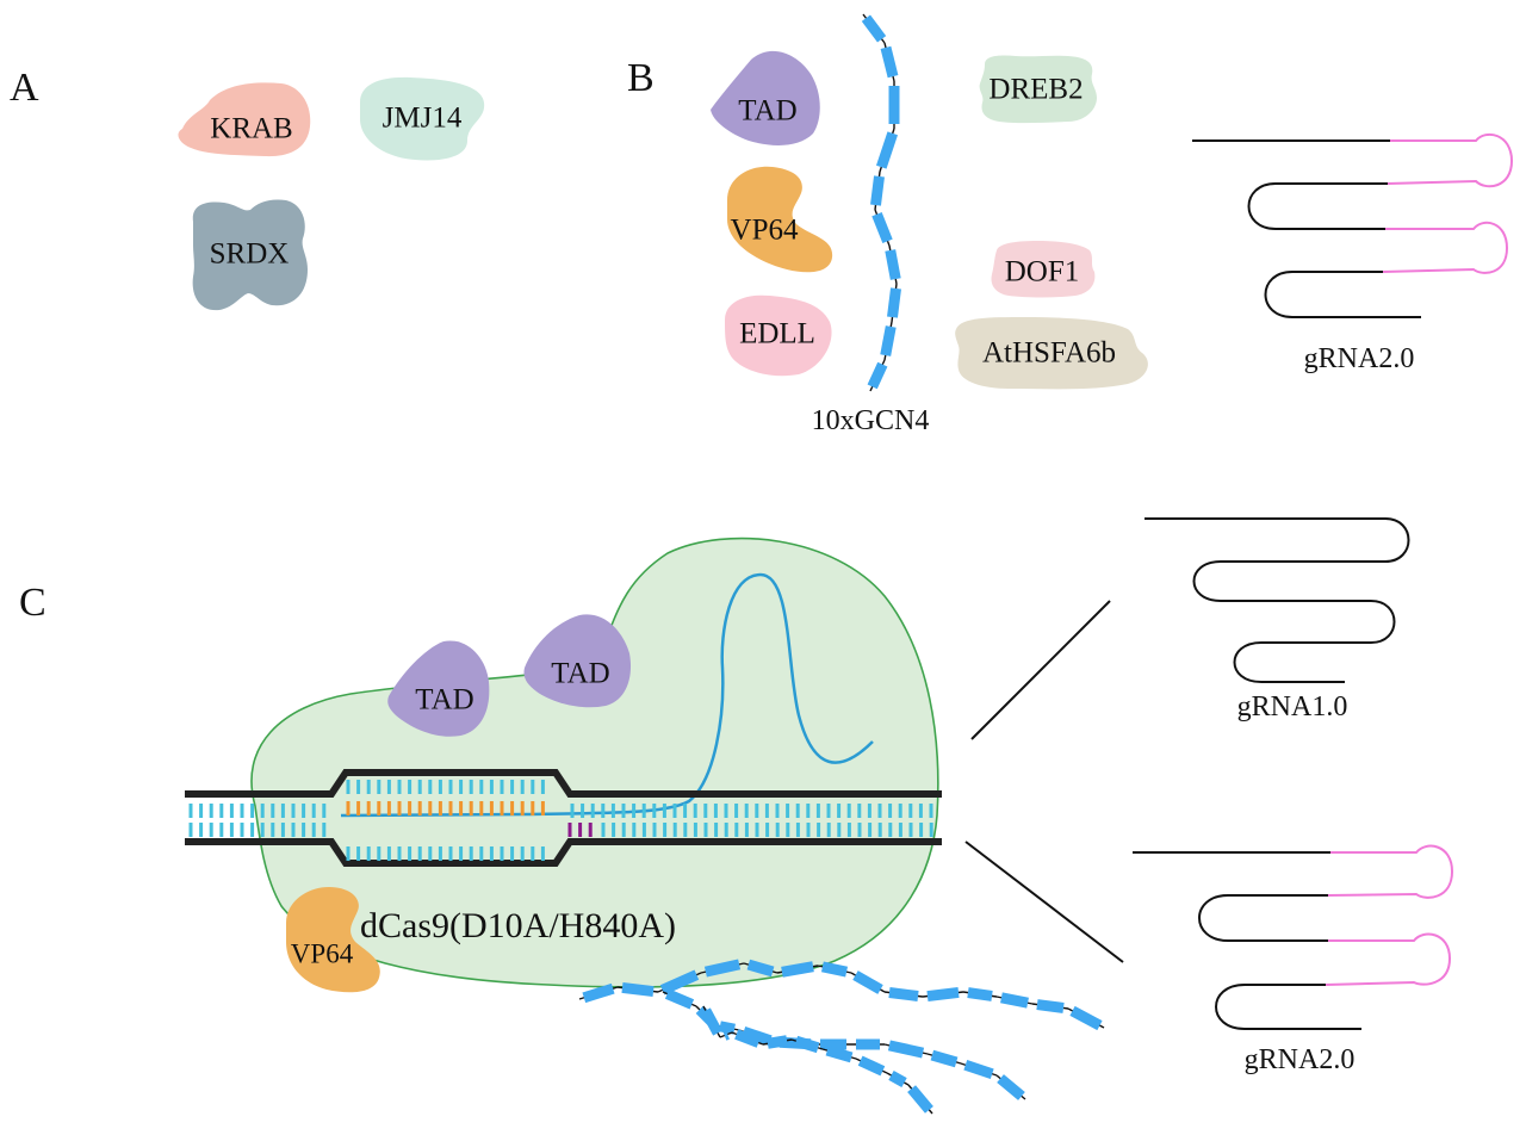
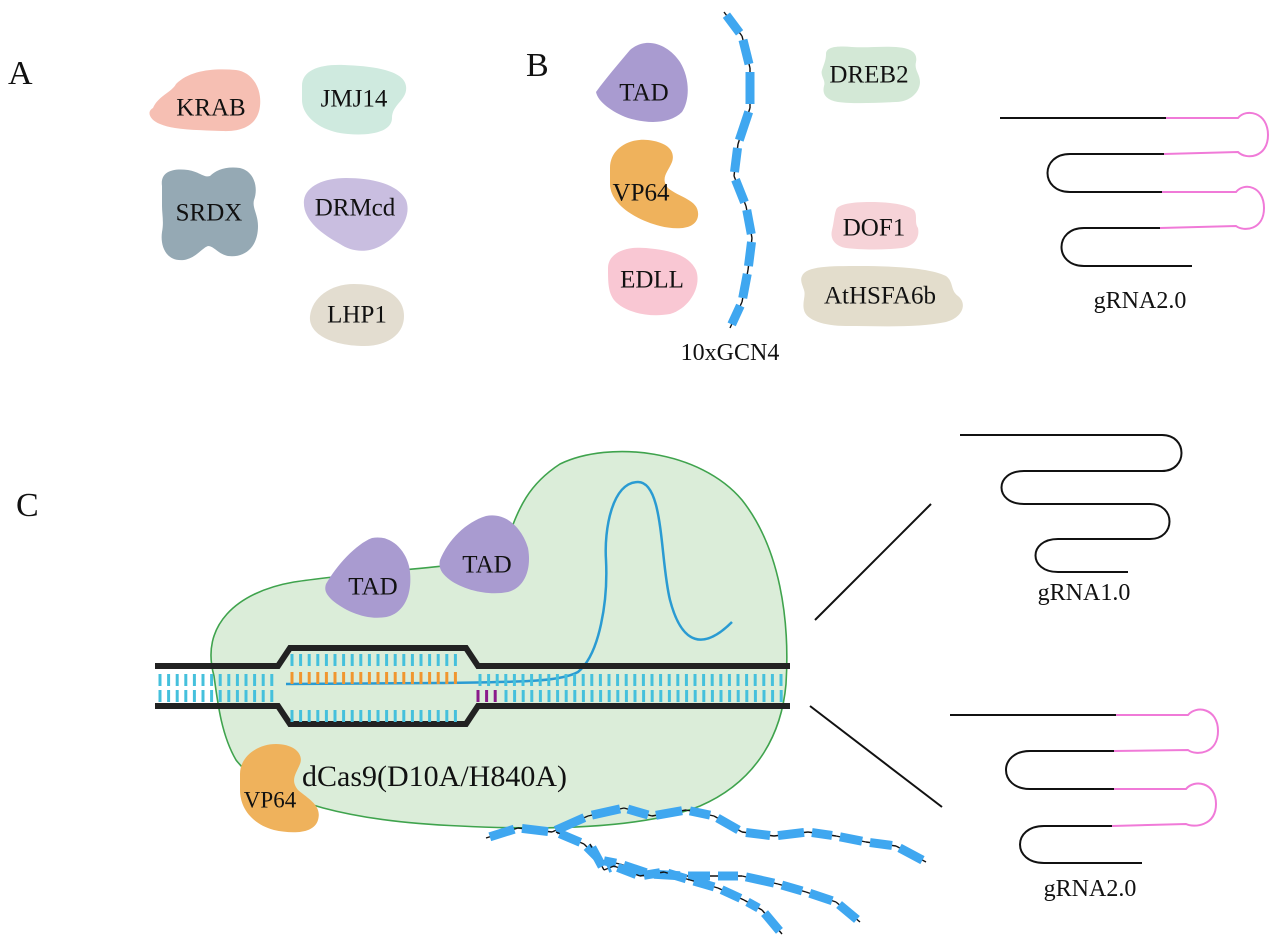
  A
  KRAB
  JMJ14
  SRDX
+ DRMcd
+ LHP1
  B
  TAD
  VP64
  EDLL
  10xGCN4
  DREB2
  DOF1
  AtHSFA6b
  gRNA2.0
  C
  TAD
  TAD
  VP64
  dCas9(D10A/H840A)
  gRNA1.0
  gRNA2.0
